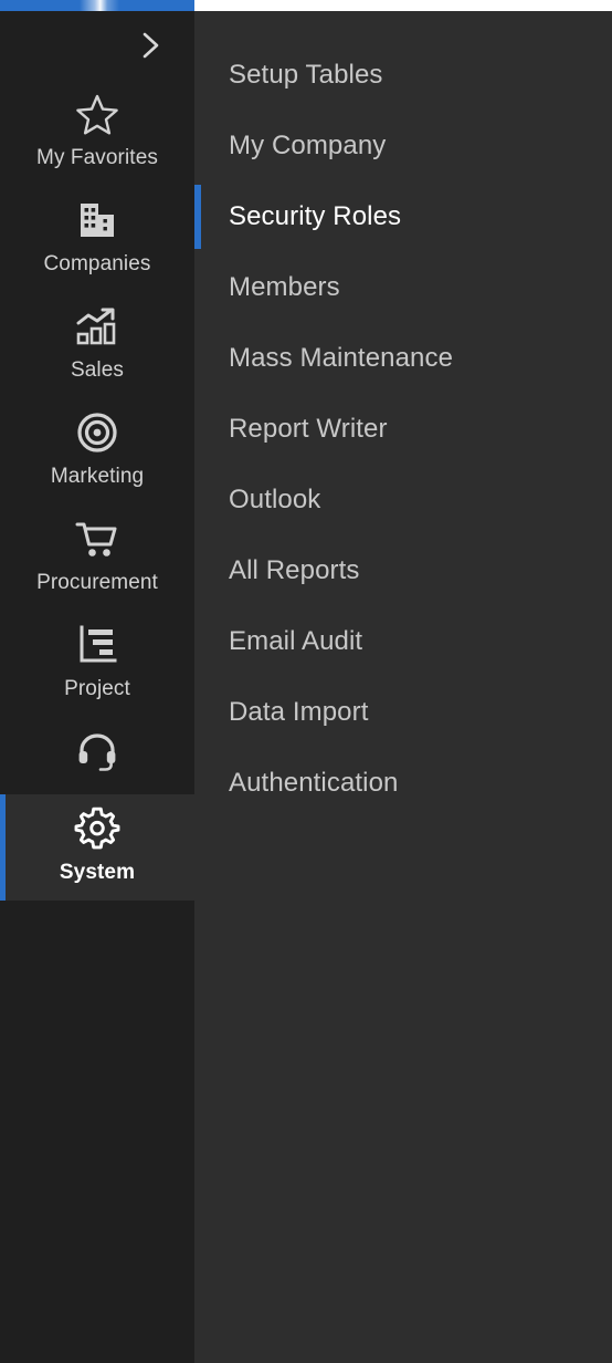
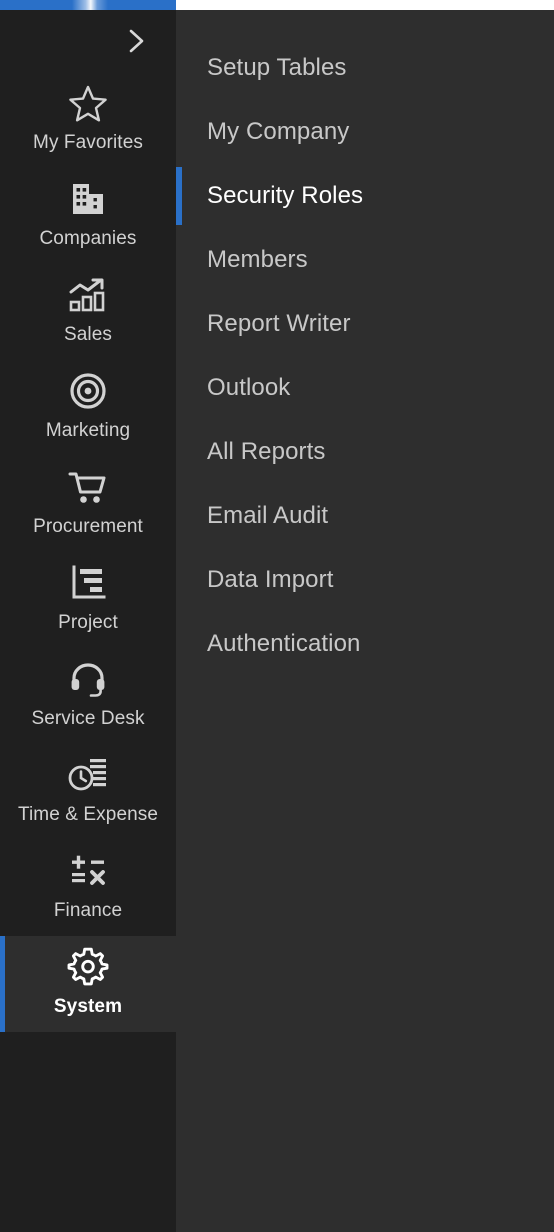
  My Favorites
  Companies
  Sales
  Marketing
  Procurement
  Project
+ Service Desk
+ Time & Expense
+ Finance
  System
  Setup Tables
  My Company
  Security Roles
  Members
- Mass Maintenance
  Report Writer
  Outlook
  All Reports
  Email Audit
  Data Import
  Authentication
